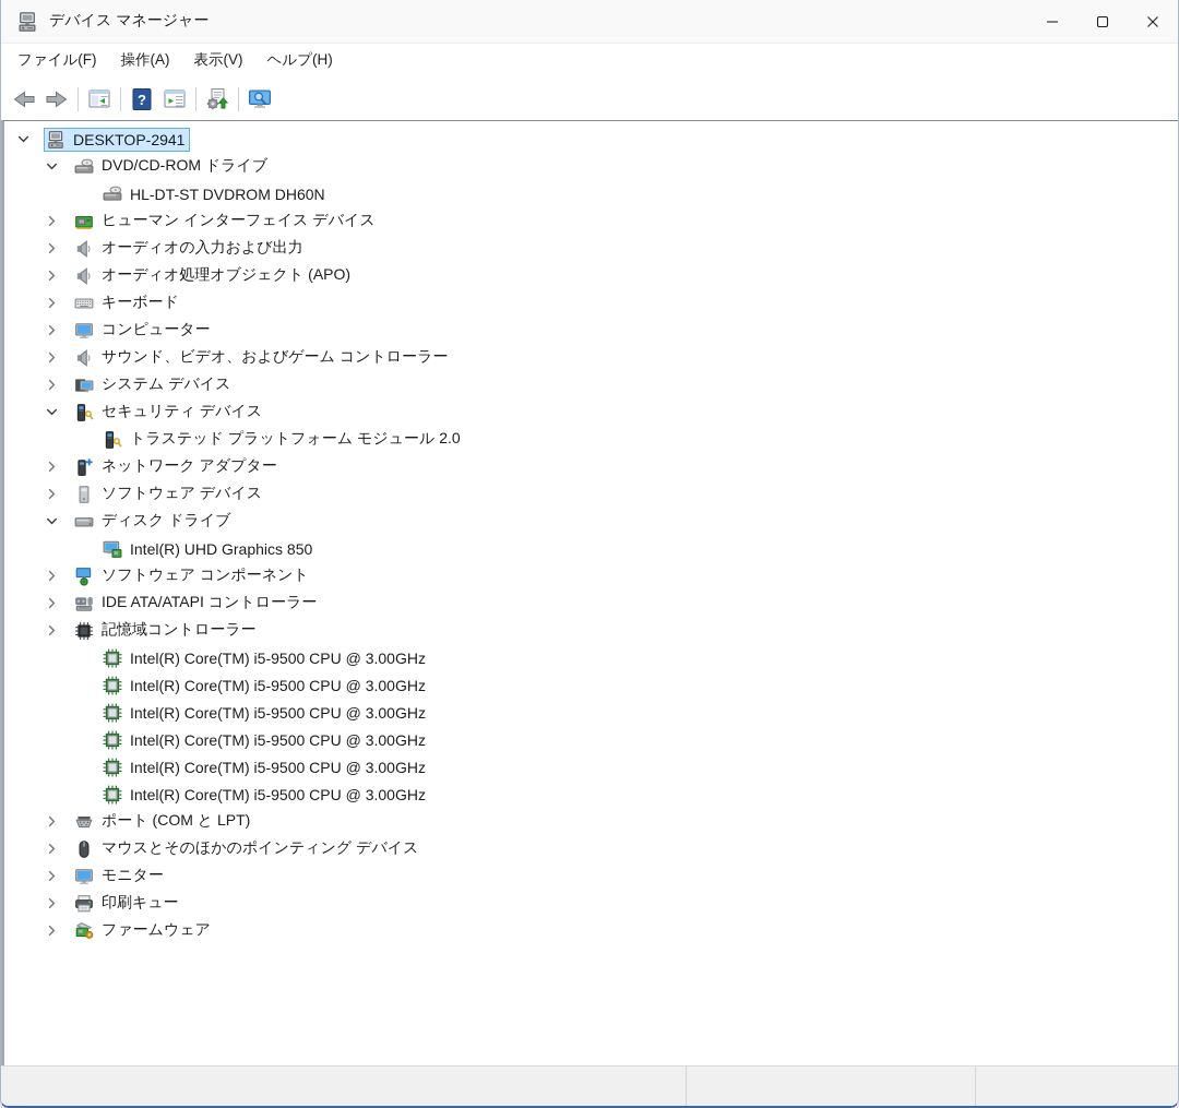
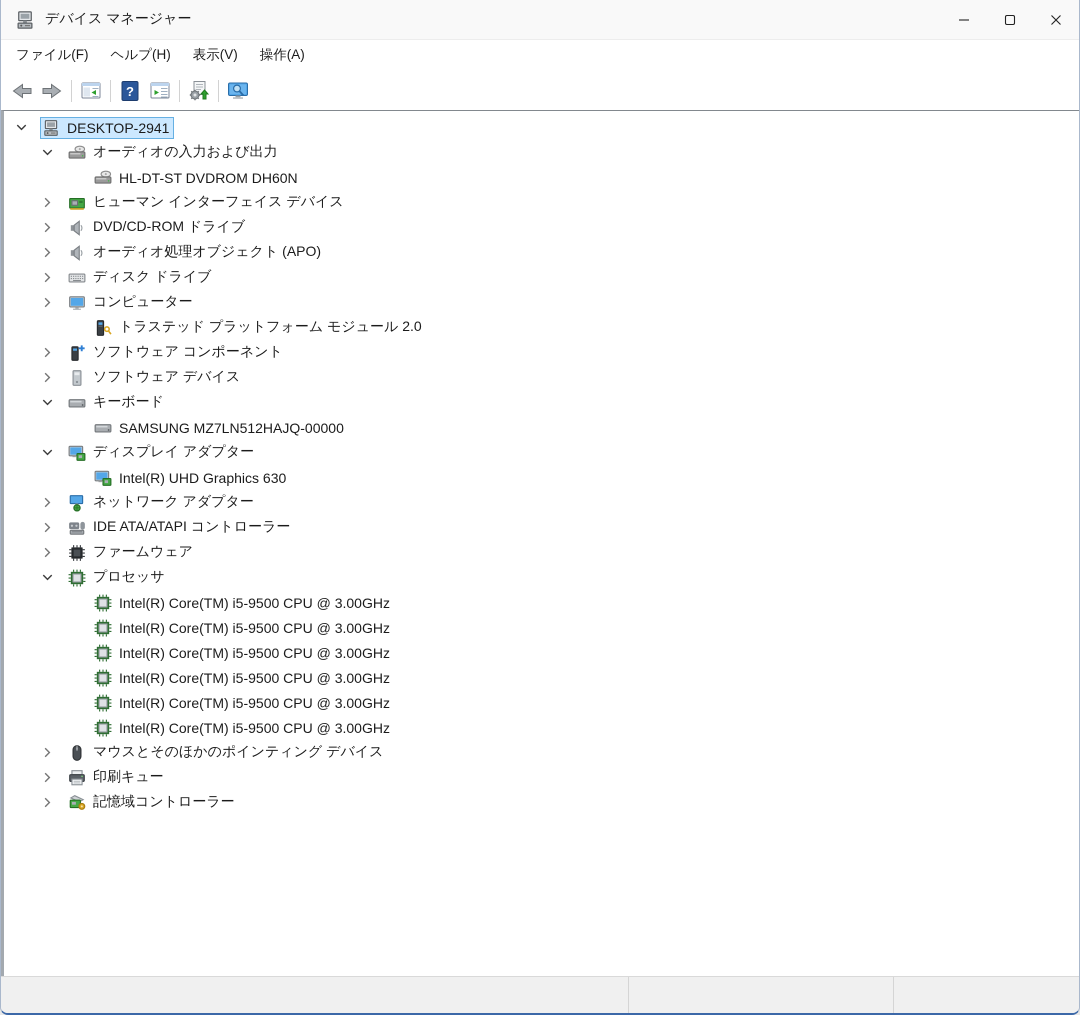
  デバイス マネージャー
  ファイル(F)
- 操作(A)
+ ヘルプ(H)
  表示(V)
- ヘルプ(H)
+ 操作(A)
  DESKTOP-2941
- DVD/CD-ROM ドライブ
+ オーディオの入力および出力
  HL-DT-ST DVDROM DH60N
  ヒューマン インターフェイス デバイス
- オーディオの入力および出力
+ DVD/CD-ROM ドライブ
  オーディオ処理オブジェクト (APO)
- キーボード
+ ディスク ドライブ
  コンピューター
- サウンド、ビデオ、およびゲーム コントローラー
- システム デバイス
- セキュリティ デバイス
  トラステッド プラットフォーム モジュール 2.0
- ネットワーク アダプター
+ ソフトウェア コンポーネント
  ソフトウェア デバイス
- ディスク ドライブ
+ キーボード
+ SAMSUNG MZ7LN512HAJQ-00000
+ ディスプレイ アダプター
- Intel(R) UHD Graphics 850
+ Intel(R) UHD Graphics 630
- ソフトウェア コンポーネント
+ ネットワーク アダプター
  IDE ATA/ATAPI コントローラー
- 記憶域コントローラー
+ ファームウェア
+ プロセッサ
  Intel(R) Core(TM) i5-9500 CPU @ 3.00GHz
  Intel(R) Core(TM) i5-9500 CPU @ 3.00GHz
  Intel(R) Core(TM) i5-9500 CPU @ 3.00GHz
  Intel(R) Core(TM) i5-9500 CPU @ 3.00GHz
  Intel(R) Core(TM) i5-9500 CPU @ 3.00GHz
  Intel(R) Core(TM) i5-9500 CPU @ 3.00GHz
- ポート (COM と LPT)
  マウスとそのほかのポインティング デバイス
- モニター
  印刷キュー
- ファームウェア
+ 記憶域コントローラー
